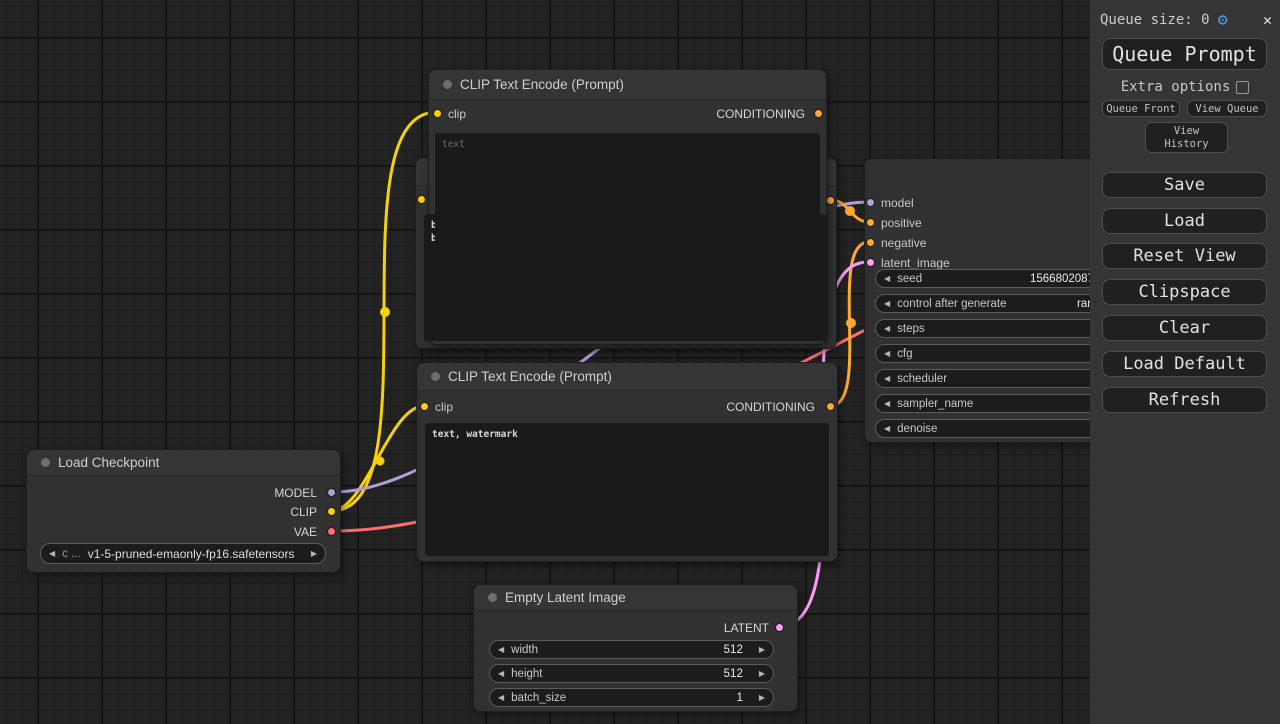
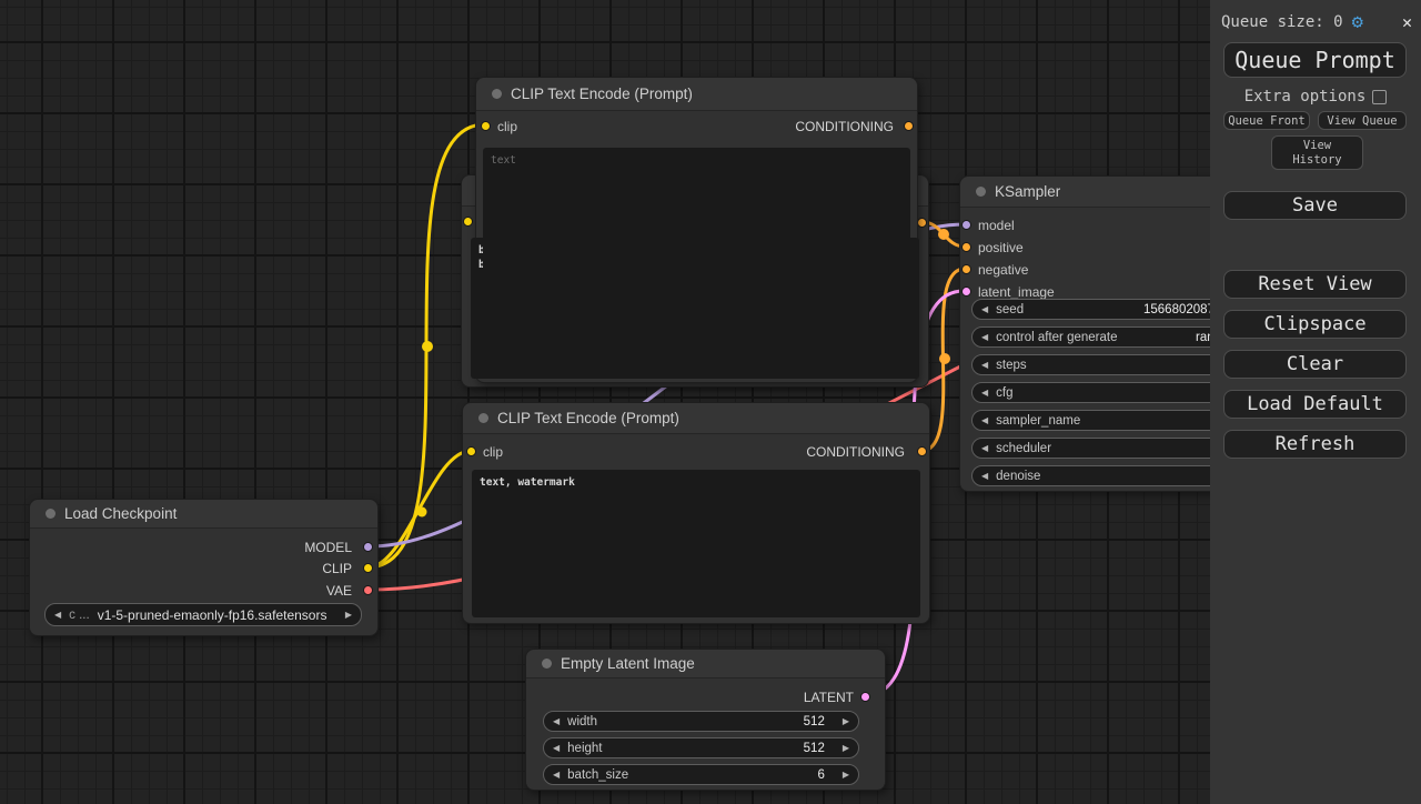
  CLIP Text Encode (Prompt)
  clip
  CONDITIONING
  text
  CLIP Text Encode (Prompt)
  clip
  CONDITIONING
  text, watermark
+ KSampler
  model
  positive
  negative
  latent_image
  ◀
  seed
  156680208
  ◀
  control after generate
  ◀
  steps
  ◀
  cfg
  ◀
- scheduler
+ sampler_name
  ◀
- sampler_name
+ scheduler
  ◀
  denoise
  Load Checkpoint
  MODEL
  CLIP
  VAE
  ◀
  c ...
  v1-5-pruned-emaonly-fp16.safetensors
  ▶
  Empty Latent Image
  LATENT
  ◀
  width
  512
  ▶
  ◀
  height
  512
  ▶
  ◀
  batch_size
- 1
+ 6
  ▶
  Queue size: 0
  ⚙
  ✕
  Queue Prompt
  Extra options
  Queue Front
  View Queue
  View
  History
  Save
- Load
  Reset View
  Clipspace
  Clear
  Load Default
  Refresh
